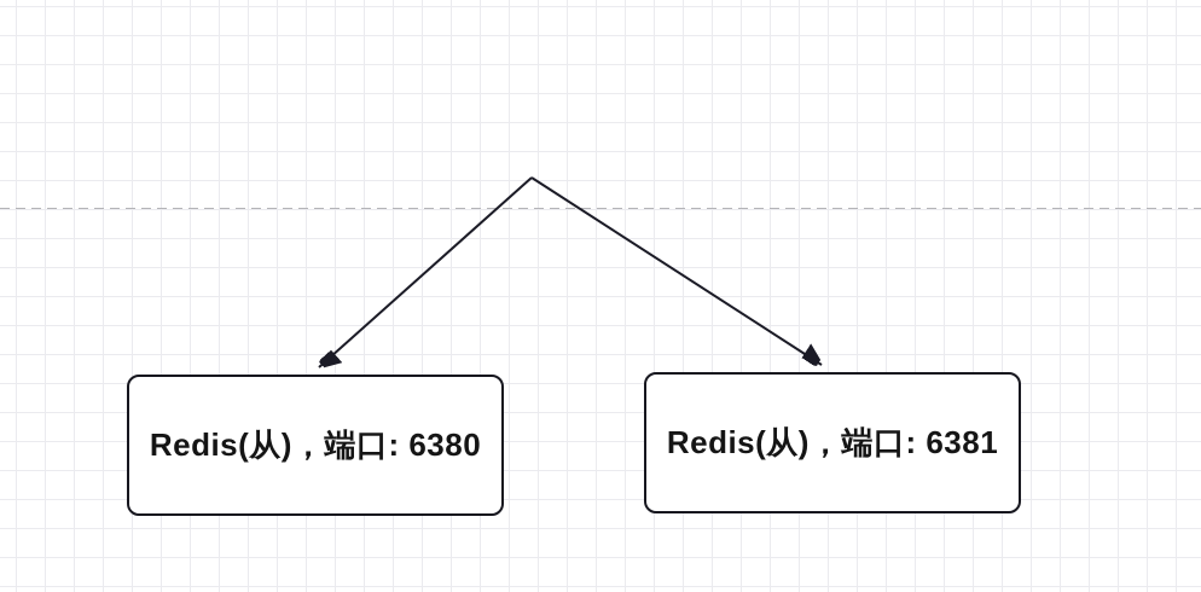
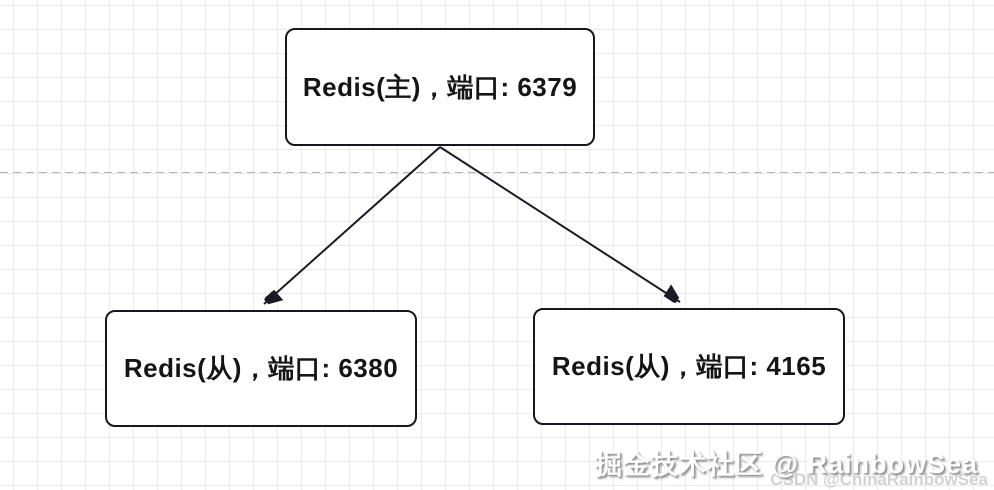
+ Redis(主)，端口: 6379
  Redis(从)，端口: 6380
- Redis(从)，端口: 6381
+ Redis(从)，端口: 4165
+ CSDN @ChinaRainbowSea
+ 掘金技术社区 @ RainbowSea
